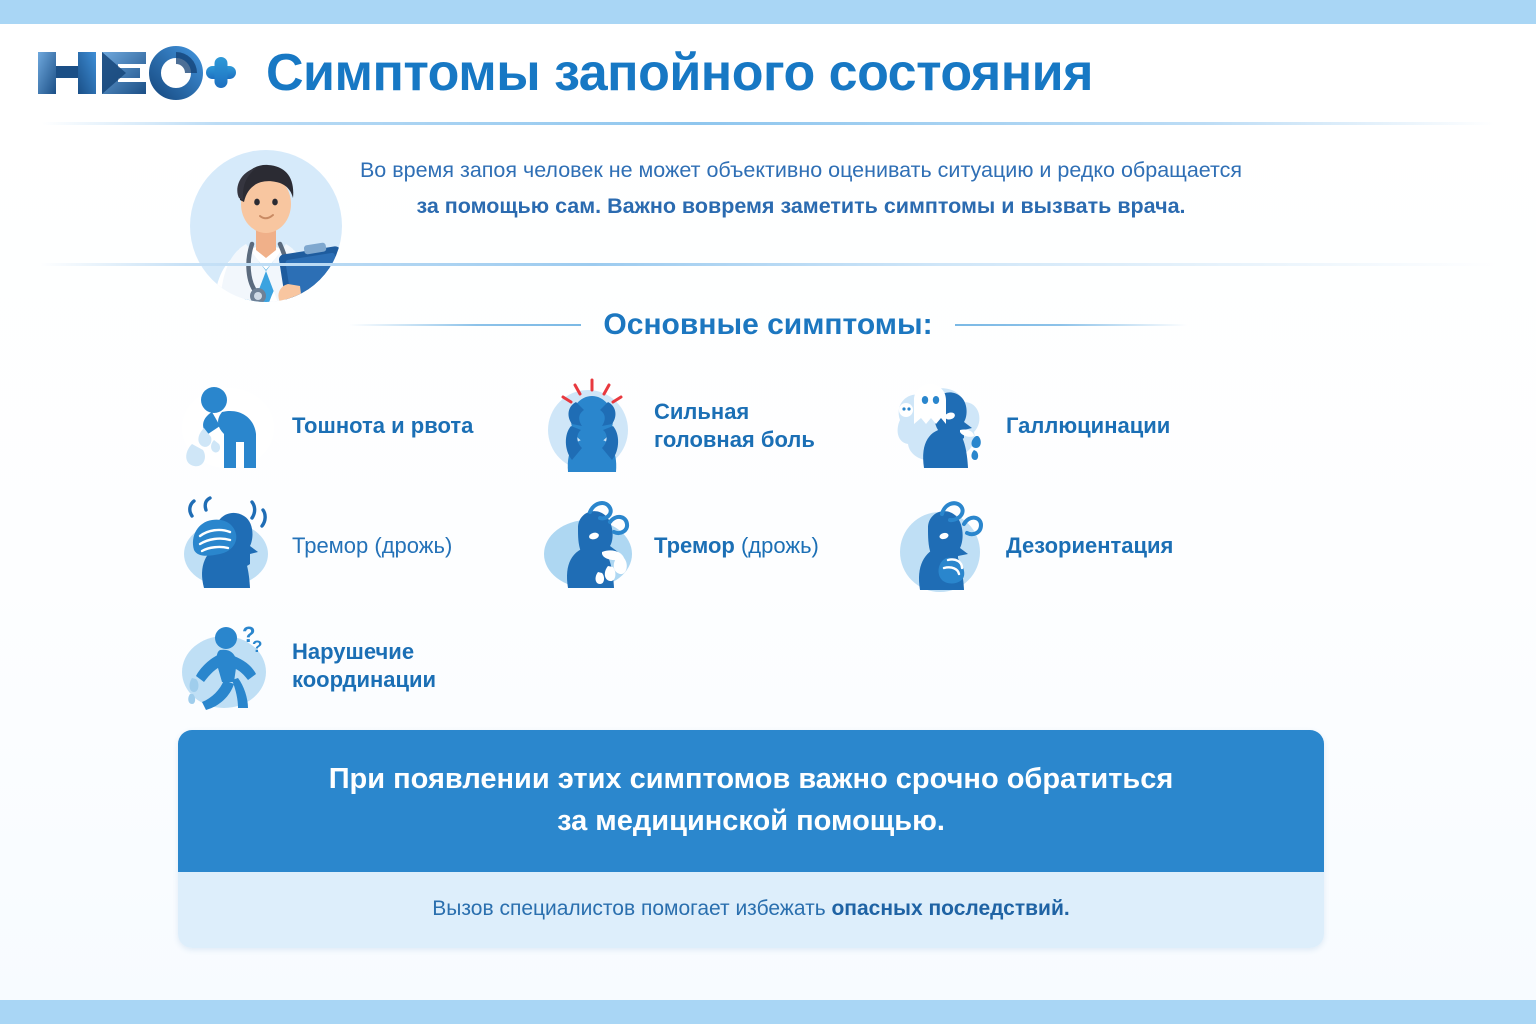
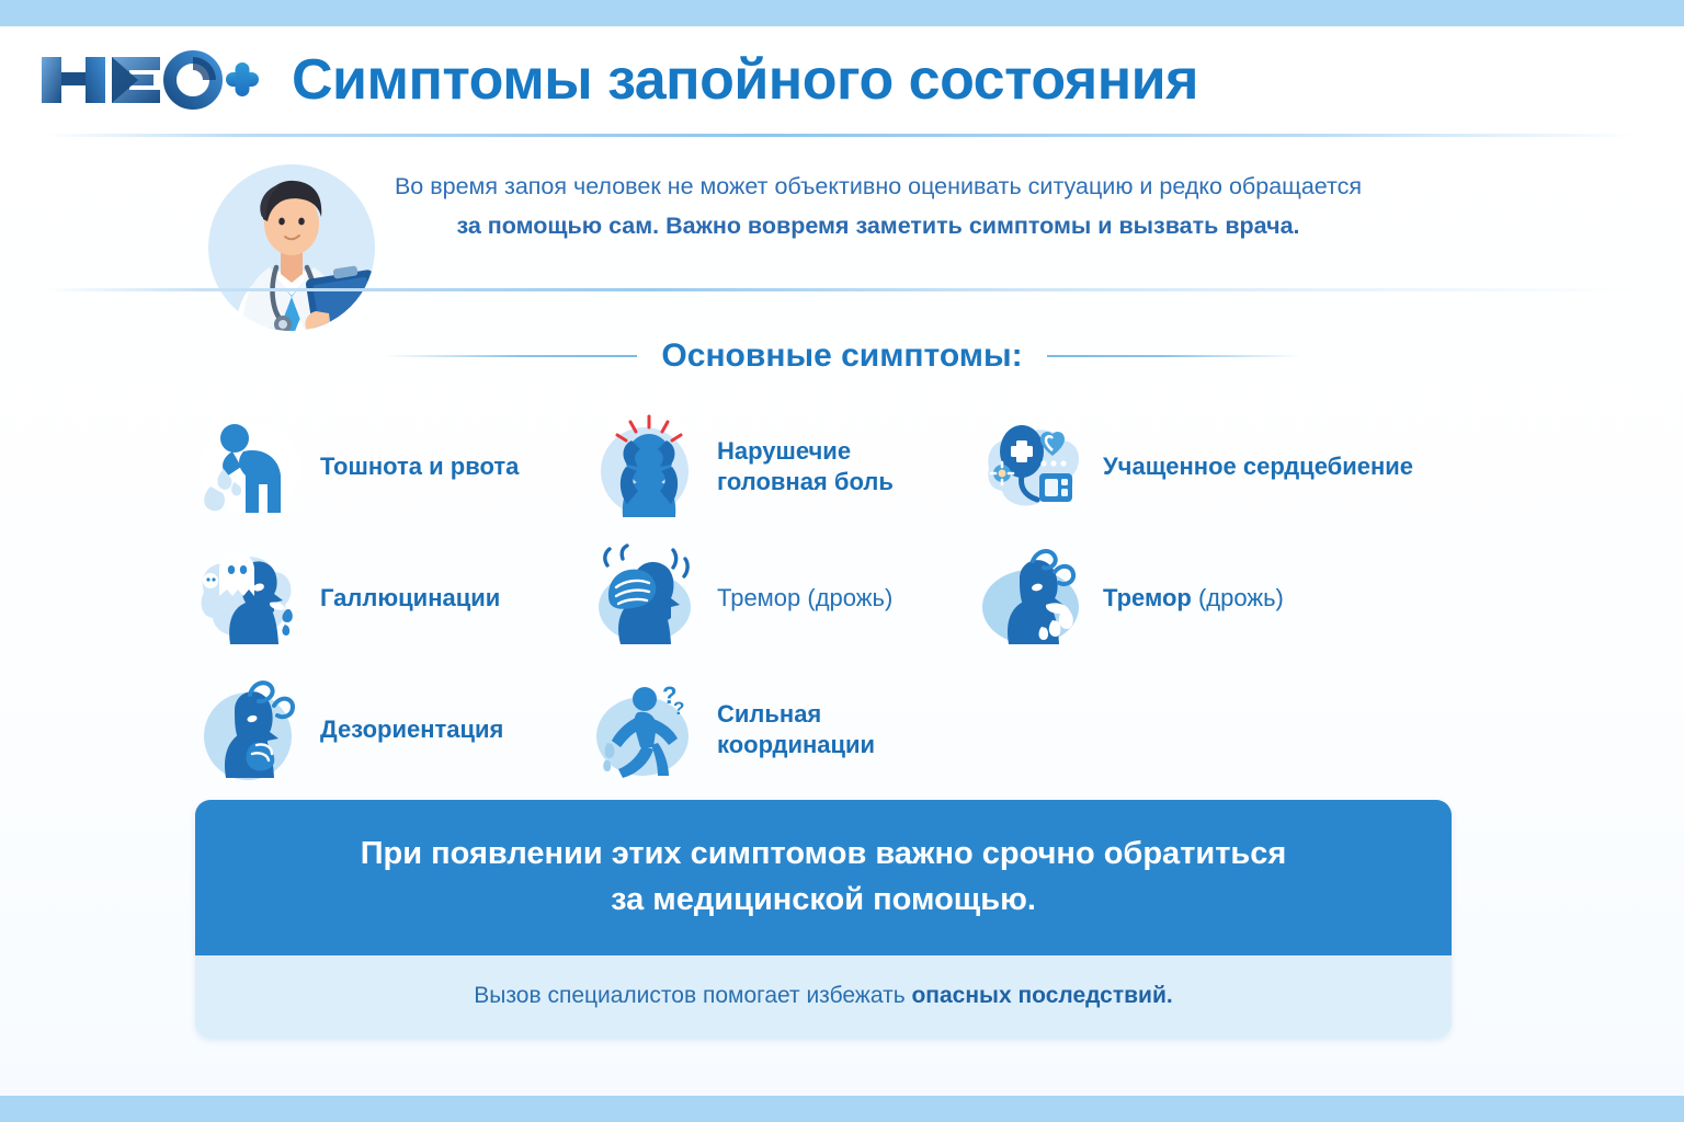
  Симптомы запойного состояния
  Во время запоя человек не может объективно оценивать ситуацию и редко обращается
  за помощью сам. Важно вовремя заметить симптомы и вызвать врача.
  Основные симптомы:
  Тошнота и рвота
- Сильная
+ Нарушечие
  головная боль
+ Учащенное сердцебиение
  Галлюцинации
  Тремор (дрожь)
  Тремор (дрожь)
  Дезориентация
  ?
  ?
- Нарушечие
+ Сильная
  координации
  При появлении этих симптомов важно срочно обратиться
  за медицинской помощью.
  Вызов специалистов помогает избежать опасных последствий.
